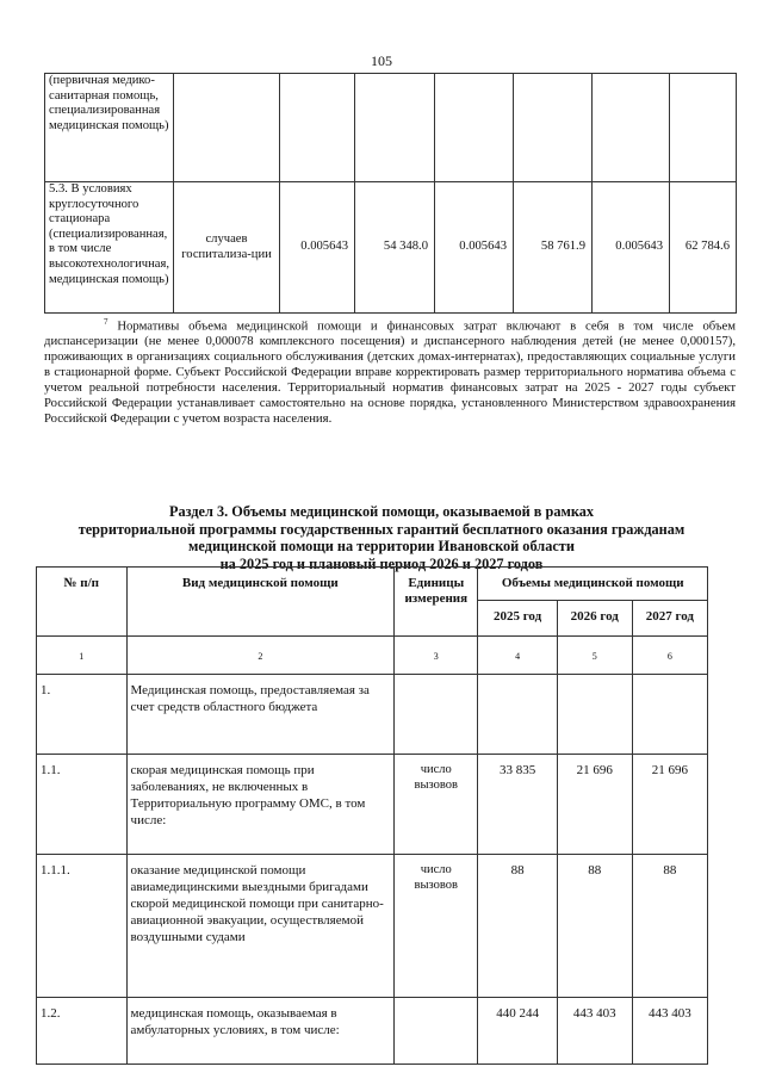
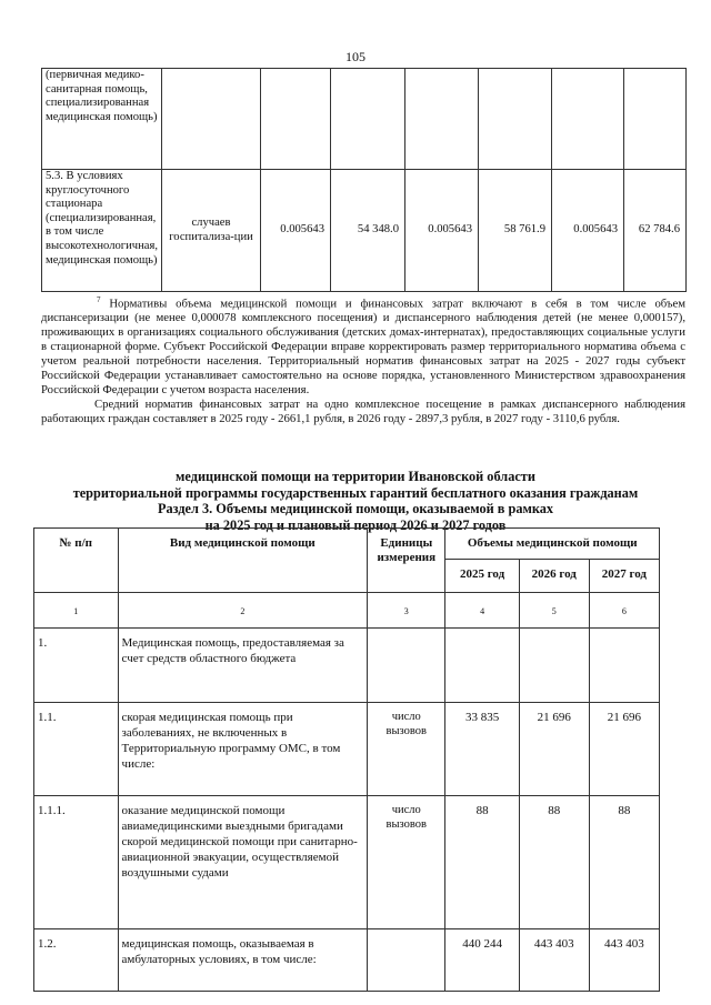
  105
  (первичная медико-санитарная помощь, специализированная медицинская помощь)
  5.3. В условиях круглосуточного стационара (специализированная, в том числе высокотехнологичная, медицинская помощь)	случаев госпитализа-ции	0.005643	54 348.0	0.005643	58 761.9	0.005643	62 784.6
  7 Нормативы объема медицинской помощи и финансовых затрат включают в себя в том числе объем диспансеризации (не менее 0,000078 комплексного посещения) и диспансерного наблюдения детей (не менее 0,000157), проживающих в организациях социального обслуживания (детских домах-интернатах), предоставляющих социальные услуги в стационарной форме. Субъект Российской Федерации вправе корректировать размер территориального норматива объема с учетом реальной потребности населения. Территориальный норматив финансовых затрат на 2025 - 2027 годы субъект Российской Федерации устанавливает самостоятельно на основе порядка, установленного Министерством здравоохранения Российской Федерации с учетом возраста населения.
+ Средний норматив финансовых затрат на одно комплексное посещение в рамках диспансерного наблюдения работающих граждан составляет в 2025 году - 2661,1 рубля, в 2026 году - 2897,3 рубля, в 2027 году - 3110,6 рубля.
- Раздел 3. Объемы медицинской помощи, оказываемой в рамках
+ медицинской помощи на территории Ивановской области
  территориальной программы государственных гарантий бесплатного оказания гражданам
- медицинской помощи на территории Ивановской области
+ Раздел 3. Объемы медицинской помощи, оказываемой в рамках
  на 2025 год и плановый период 2026 и 2027 годов
  № п/п	Вид медицинской помощи	Единицы измерения	Объемы медицинской помощи
  2025 год	2026 год	2027 год
  1	2	3	4	5	6
  1.	Медицинская помощь, предоставляемая за счет средств областного бюджета
  1.1.	скорая медицинская помощь при заболеваниях, не включенных в Территориальную программу ОМС, в том числе:	число вызовов	33 835	21 696	21 696
  1.1.1.	оказание медицинской помощи авиамедицинскими выездными бригадами скорой медицинской помощи при санитарно-авиационной эвакуации, осуществляемой воздушными судами	число вызовов	88	88	88
  1.2.	медицинская помощь, оказываемая в амбулаторных условиях, в том числе:		440 244	443 403	443 403
